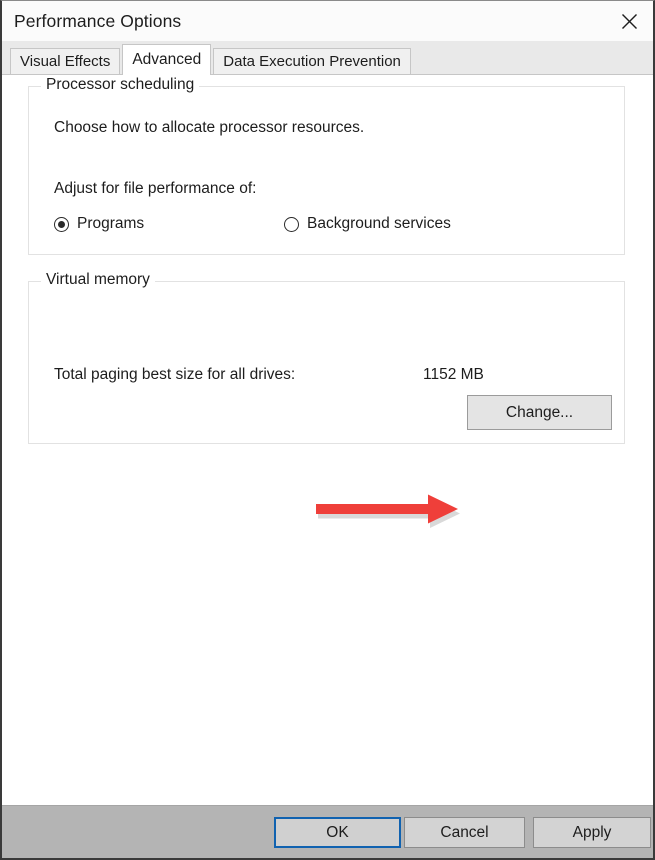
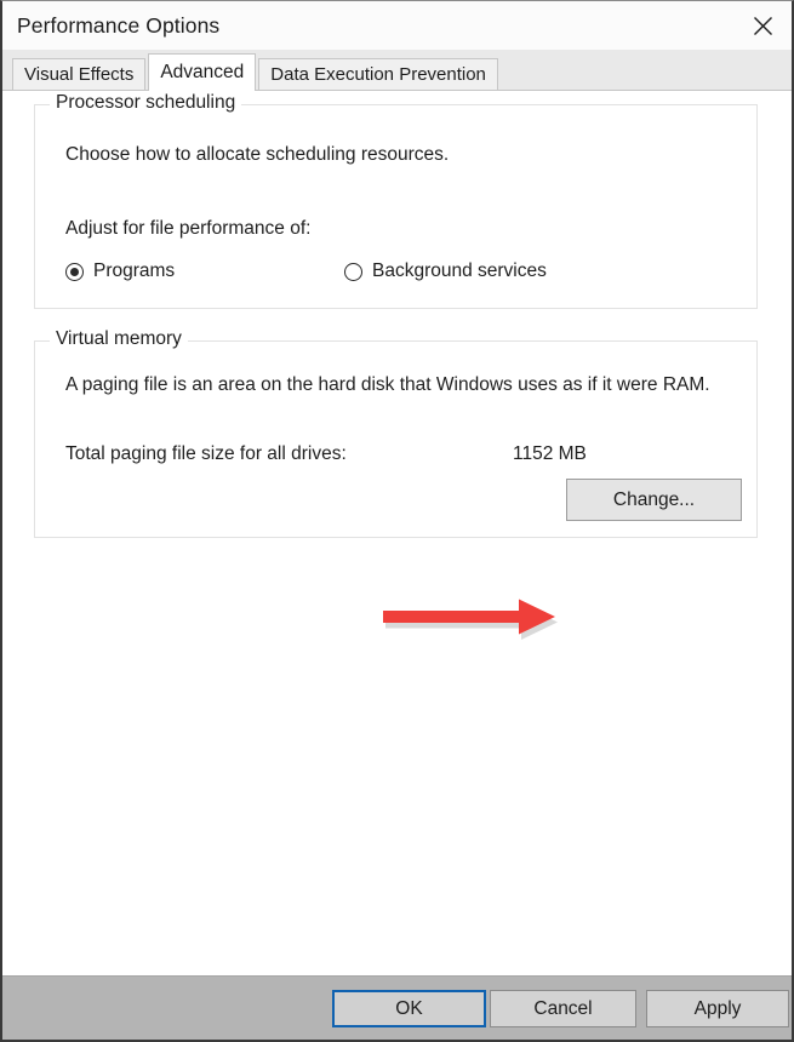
  Performance Options
  Visual Effects
  Advanced
  Data Execution Prevention
  Processor scheduling
- Choose how to allocate processor resources.
+ Choose how to allocate scheduling resources.
  Adjust for file performance of:
  Programs
  Background services
  Virtual memory
+ A paging file is an area on the hard disk that Windows uses as if it were RAM.
- Total paging best size for all drives:
+ Total paging file size for all drives:
  1152 MB
  Change...
  OK
  Cancel
  Apply
